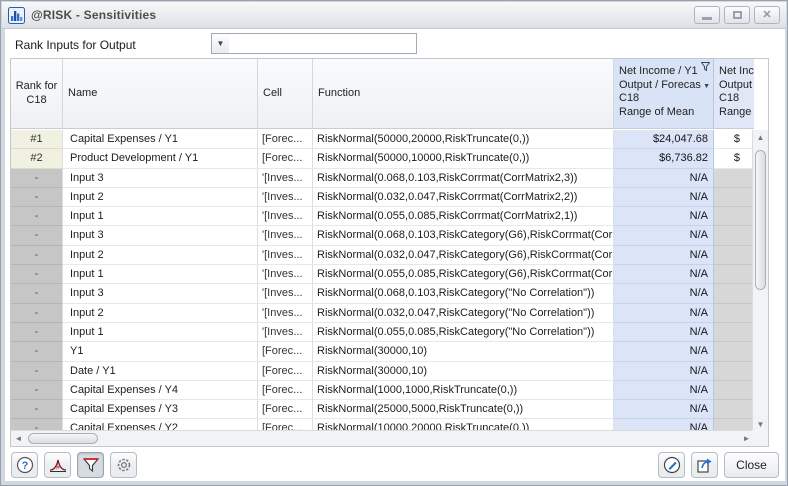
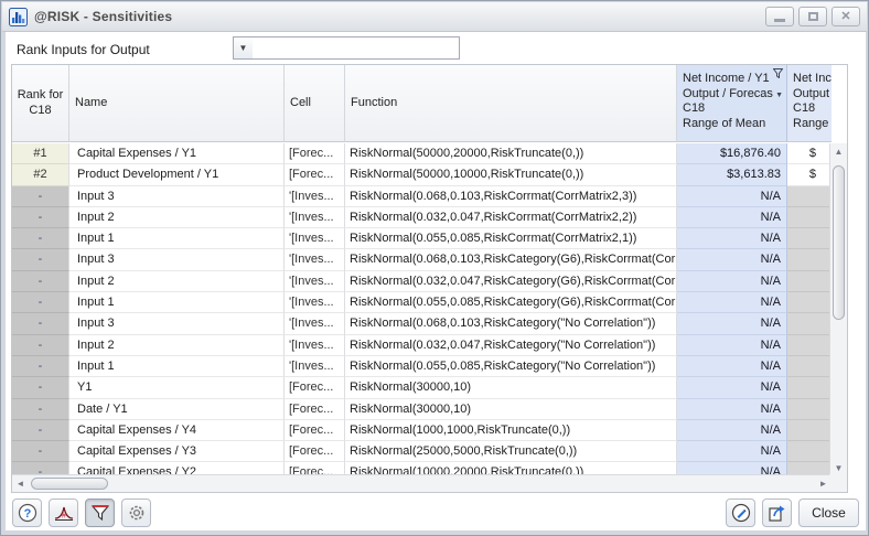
  @RISK - Sensitivities
  ✕
  Rank Inputs for Output
  ▼
  Rank for
  C18
  Name
  Cell
  Function
  Net Income / Y1
  Output / Forecas
  C18
  Range of Mean
  C18
  #1
  Capital Expenses / Y1
  [Forec...
  RiskNormal(50000,20000,RiskTruncate(0,))
- $24,047.68
+ $16,876.40
  $
  #2
  Product Development / Y1
  [Forec...
  RiskNormal(50000,10000,RiskTruncate(0,))
- $6,736.82
+ $3,613.83
  $
  -
  Input 3
  '[Inves...
  RiskNormal(0.068,0.103,RiskCorrmat(CorrMatrix2,3))
  N/A
  -
  Input 2
  '[Inves...
  RiskNormal(0.032,0.047,RiskCorrmat(CorrMatrix2,2))
  N/A
  -
  Input 1
  '[Inves...
  RiskNormal(0.055,0.085,RiskCorrmat(CorrMatrix2,1))
  N/A
  -
  Input 3
  '[Inves...
  RiskNormal(0.068,0.103,RiskCategory(G6),RiskCorrmat(Cor
  N/A
  -
  Input 2
  '[Inves...
  RiskNormal(0.032,0.047,RiskCategory(G6),RiskCorrmat(Cor
  N/A
  -
  Input 1
  '[Inves...
  RiskNormal(0.055,0.085,RiskCategory(G6),RiskCorrmat(Cor
  N/A
  -
  Input 3
  '[Inves...
  RiskNormal(0.068,0.103,RiskCategory("No Correlation"))
  N/A
  -
  Input 2
  '[Inves...
  RiskNormal(0.032,0.047,RiskCategory("No Correlation"))
  N/A
  -
  Input 1
  '[Inves...
  RiskNormal(0.055,0.085,RiskCategory("No Correlation"))
  N/A
  -
  Y1
  [Forec...
  RiskNormal(30000,10)
  N/A
  -
  Date / Y1
  [Forec...
  RiskNormal(30000,10)
  N/A
  -
  Capital Expenses / Y4
  [Forec...
  RiskNormal(1000,1000,RiskTruncate(0,))
  N/A
  -
  Capital Expenses / Y3
  [Forec...
  RiskNormal(25000,5000,RiskTruncate(0,))
  N/A
  -
  Capital Expenses / Y2
  [Forec...
  RiskNormal(10000,20000,RiskTruncate(0,))
  N/A
  ▲
  ▼
  ◄
  ►
  ?
  Close
